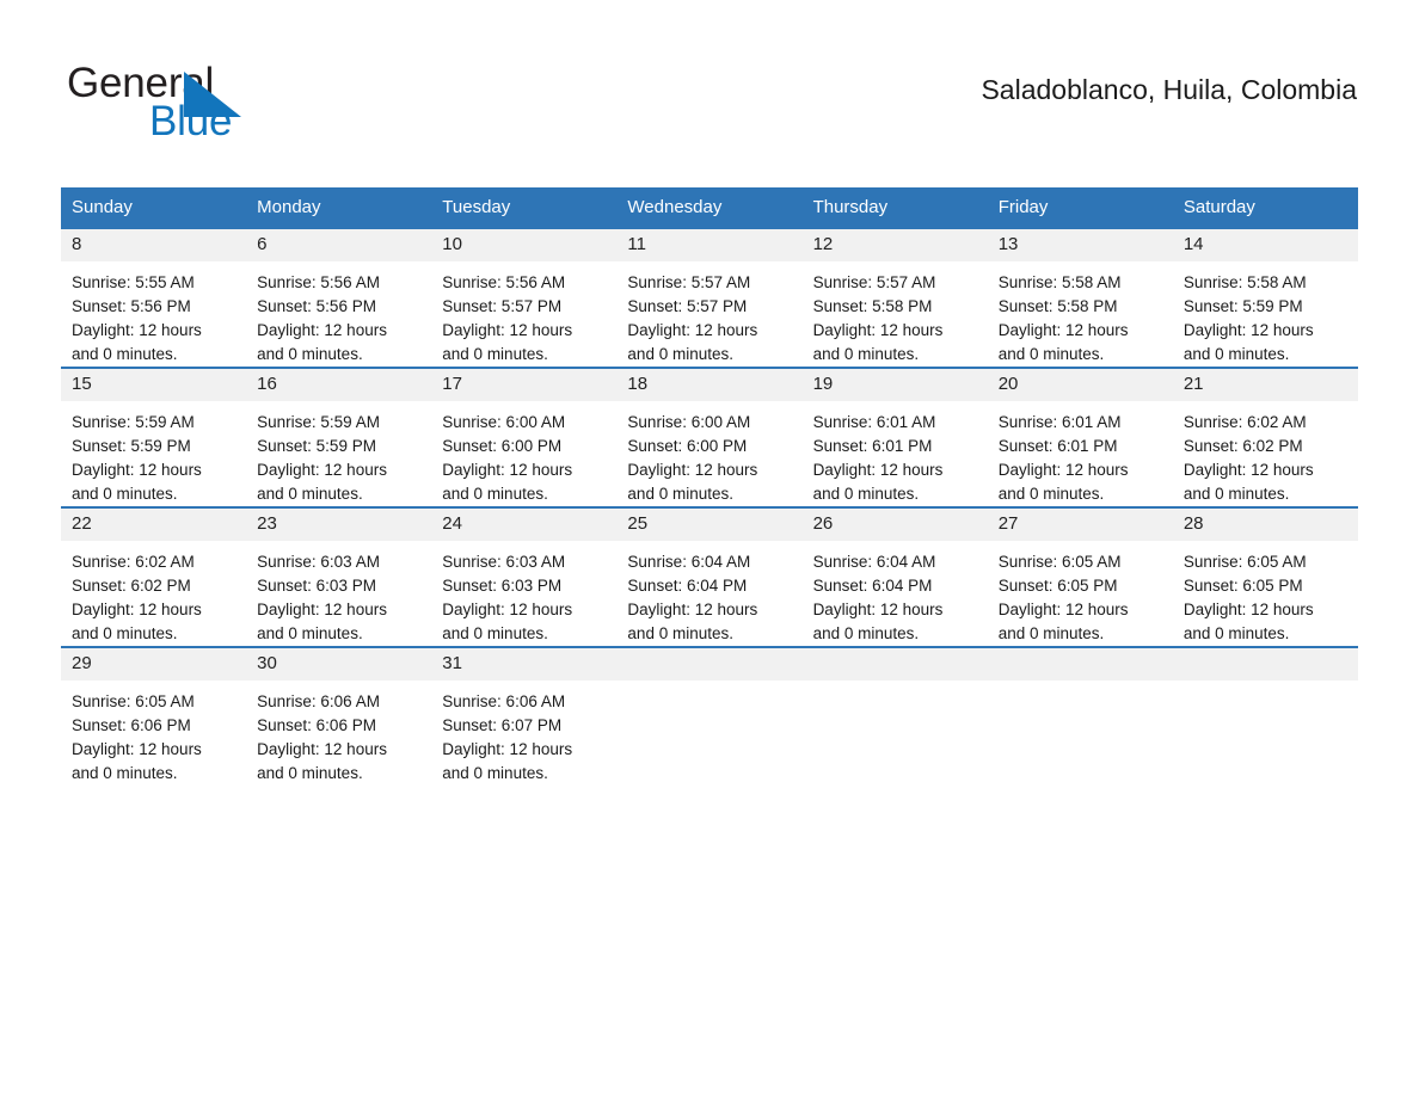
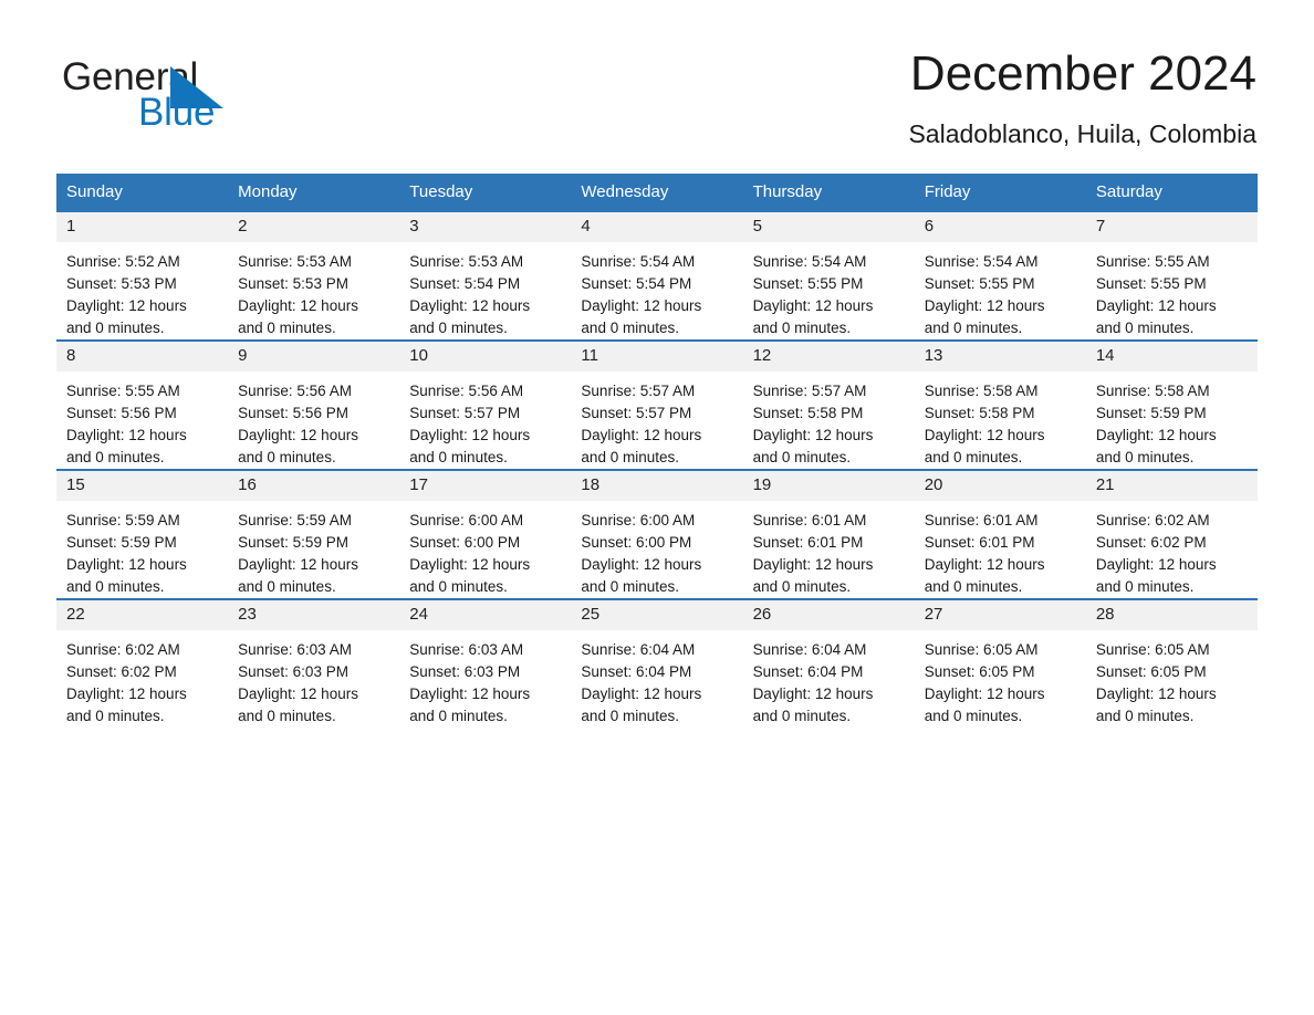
  Generl
  Blue
+ December 2024
  Saladoblanco, Huila, Colombia
  Sunday	Monday	Tuesday	Wednesday	Thursday	Friday	Saturday
+ 1Sunrise: 5:52 AMSunset: 5:53 PMDaylight: 12 hoursand 0 minutes.	2Sunrise: 5:53 AMSunset: 5:53 PMDaylight: 12 hoursand 0 minutes.	3Sunrise: 5:53 AMSunset: 5:54 PMDaylight: 12 hoursand 0 minutes.	4Sunrise: 5:54 AMSunset: 5:54 PMDaylight: 12 hoursand 0 minutes.	5Sunrise: 5:54 AMSunset: 5:55 PMDaylight: 12 hoursand 0 minutes.	6Sunrise: 5:54 AMSunset: 5:55 PMDaylight: 12 hoursand 0 minutes.	7Sunrise: 5:55 AMSunset: 5:55 PMDaylight: 12 hoursand 0 minutes.
- 8Sunrise: 5:55 AMSunset: 5:56 PMDaylight: 12 hoursand 0 minutes.	6Sunrise: 5:56 AMSunset: 5:56 PMDaylight: 12 hoursand 0 minutes.	10Sunrise: 5:56 AMSunset: 5:57 PMDaylight: 12 hoursand 0 minutes.	11Sunrise: 5:57 AMSunset: 5:57 PMDaylight: 12 hoursand 0 minutes.	12Sunrise: 5:57 AMSunset: 5:58 PMDaylight: 12 hoursand 0 minutes.	13Sunrise: 5:58 AMSunset: 5:58 PMDaylight: 12 hoursand 0 minutes.	14Sunrise: 5:58 AMSunset: 5:59 PMDaylight: 12 hoursand 0 minutes.
+ 8Sunrise: 5:55 AMSunset: 5:56 PMDaylight: 12 hoursand 0 minutes.	9Sunrise: 5:56 AMSunset: 5:56 PMDaylight: 12 hoursand 0 minutes.	10Sunrise: 5:56 AMSunset: 5:57 PMDaylight: 12 hoursand 0 minutes.	11Sunrise: 5:57 AMSunset: 5:57 PMDaylight: 12 hoursand 0 minutes.	12Sunrise: 5:57 AMSunset: 5:58 PMDaylight: 12 hoursand 0 minutes.	13Sunrise: 5:58 AMSunset: 5:58 PMDaylight: 12 hoursand 0 minutes.	14Sunrise: 5:58 AMSunset: 5:59 PMDaylight: 12 hoursand 0 minutes.
  15Sunrise: 5:59 AMSunset: 5:59 PMDaylight: 12 hoursand 0 minutes.	16Sunrise: 5:59 AMSunset: 5:59 PMDaylight: 12 hoursand 0 minutes.	17Sunrise: 6:00 AMSunset: 6:00 PMDaylight: 12 hoursand 0 minutes.	18Sunrise: 6:00 AMSunset: 6:00 PMDaylight: 12 hoursand 0 minutes.	19Sunrise: 6:01 AMSunset: 6:01 PMDaylight: 12 hoursand 0 minutes.	20Sunrise: 6:01 AMSunset: 6:01 PMDaylight: 12 hoursand 0 minutes.	21Sunrise: 6:02 AMSunset: 6:02 PMDaylight: 12 hoursand 0 minutes.
  22Sunrise: 6:02 AMSunset: 6:02 PMDaylight: 12 hoursand 0 minutes.	23Sunrise: 6:03 AMSunset: 6:03 PMDaylight: 12 hoursand 0 minutes.	24Sunrise: 6:03 AMSunset: 6:03 PMDaylight: 12 hoursand 0 minutes.	25Sunrise: 6:04 AMSunset: 6:04 PMDaylight: 12 hoursand 0 minutes.	26Sunrise: 6:04 AMSunset: 6:04 PMDaylight: 12 hoursand 0 minutes.	27Sunrise: 6:05 AMSunset: 6:05 PMDaylight: 12 hoursand 0 minutes.	28Sunrise: 6:05 AMSunset: 6:05 PMDaylight: 12 hoursand 0 minutes.
- 29Sunrise: 6:05 AMSunset: 6:06 PMDaylight: 12 hoursand 0 minutes.	30Sunrise: 6:06 AMSunset: 6:06 PMDaylight: 12 hoursand 0 minutes.	31Sunrise: 6:06 AMSunset: 6:07 PMDaylight: 12 hoursand 0 minutes.
